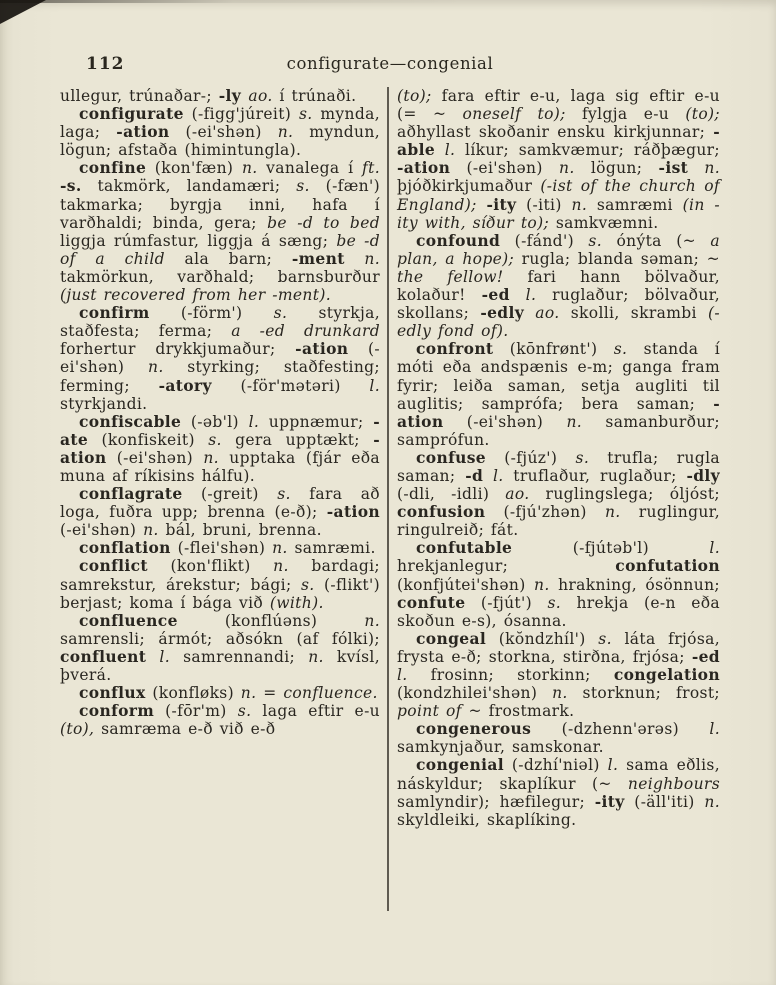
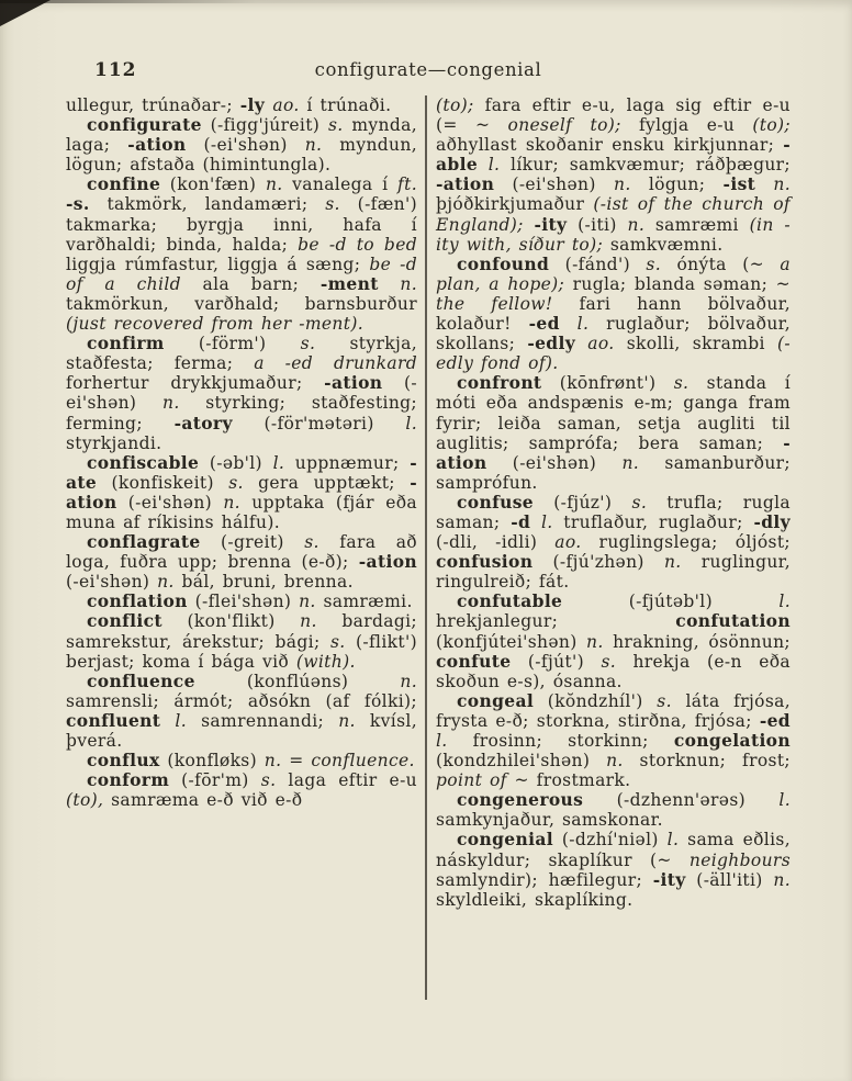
  112
  configurate—congenial
  ullegur, trúnaðar-; -ly ao. í trúnaði.
  configurate (-figg'júreit) s. mynda, laga; -ation (-ei'shən) n. myndun, lögun; afstaða (himintungla).
- confine (kon'fæn) n. vanalega í ft. -s. takmörk, landamæri; s. (-fæn') takmarka; byrgja inni, hafa í varðhaldi; binda, gera; be -d to bed liggja rúmfastur, liggja á sæng; be -d of a child ala barn; -ment n. takmörkun, varðhald; barnsburður (just recovered from her -ment).
+ confine (kon'fæn) n. vanalega í ft. -s. takmörk, landamæri; s. (-fæn') takmarka; byrgja inni, hafa í varðhaldi; binda, halda; be -d to bed liggja rúmfastur, liggja á sæng; be -d of a child ala barn; -ment n. takmörkun, varðhald; barnsburður (just recovered from her -ment).
  confirm (-förm') s. styrkja, staðfesta; ferma; a -ed drunkard forhertur drykkjumaður; -ation (-ei'shən) n. styrking; staðfesting; ferming; -atory (-för'mətəri) l. styrkjandi.
  confiscable (-əb'l) l. uppnæmur; -ate (konfiskeit) s. gera upptækt; -ation (-ei'shən) n. upptaka (fjár eða muna af ríkisins hálfu).
  conflagrate (-greit) s. fara að loga, fuðra upp; brenna (e-ð); -ation (-ei'shən) n. bál, bruni, brenna.
  conflation (-flei'shən) n. samræmi.
  conflict (kon'flikt) n. bardagi; samrekstur, árekstur; bági; s. (-flikt') berjast; koma í bága við (with).
  confluence (konflúəns) n. samrensli; ármót; aðsókn (af fólki); confluent l. samrennandi; n. kvísl, þverá.
  conflux (konfløks) n. = confluence.
  conform (-fōr'm) s. laga eftir e-u (to), samræma e-ð við e-ð
  (to); fara eftir e-u, laga sig eftir e-u (= ~ oneself to); fylgja e-u (to); aðhyllast skoðanir ensku kirkjunnar; -able l. líkur; samkvæmur; ráðþægur; -ation (-ei'shən) n. lögun; -ist n. þjóðkirkjumaður (-ist of the church of England); -ity (-iti) n. samræmi (in -ity with, síður to); samkvæmni.
  confound (-fánd') s. ónýta (~ a plan, a hope); rugla; blanda səman; ~ the fellow! fari hann bölvaður, kolaður! -ed l. ruglaður; bölvaður, skollans; -edly ao. skolli, skrambi (-edly fond of).
  confront (kōnfrønt') s. standa í móti eða andspænis e-m; ganga fram fyrir; leiða saman, setja augliti til auglitis; samprófa; bera saman; -ation (-ei'shən) n. samanburður; samprófun.
  confuse (-fjúz') s. trufla; rugla saman; -d l. truflaður, ruglaður; -dly (-dli, -idli) ao. ruglingslega; óljóst; confusion (-fjú'zhən) n. ruglingur, ringulreið; fát.
  confutable (-fjútəb'l) l. hrekjanlegur; confutation (konfjútei'shən) n. hrakning, ósönnun; confute (-fjút') s. hrekja (e-n eða skoðun e-s), ósanna.
  congeal (kŏndzhíl') s. láta frjósa, frysta e-ð; storkna, stirðna, frjósa; -ed l. frosinn; storkinn; congelation (kondzhilei'shən) n. storknun; frost; point of ~ frostmark.
  congenerous (-dzhenn'ərəs) l. samkynjaður, samskonar.
  congenial (-dzhí'niəl) l. sama eðlis, náskyldur; skaplíkur (~ neighbours samlyndir); hæfilegur; -ity (-äll'iti) n. skyldleiki, skaplíking.
